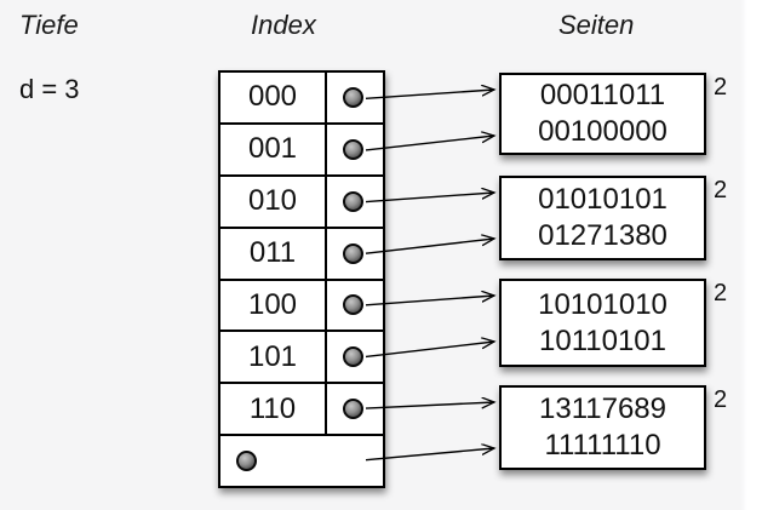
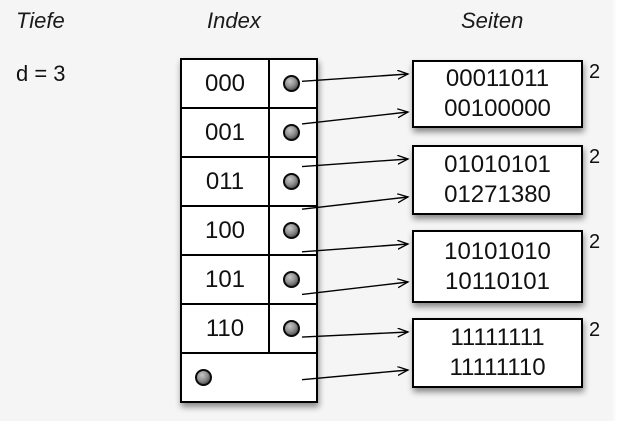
  Tiefe
  Index
  Seiten
  d = 3
  000
  001
- 010
  011
  100
  101
  110
  00011011
  00100000
  01010101
  01271380
  10101010
  10110101
- 13117689
+ 11111111
  11111110
  2
  2
  2
  2
